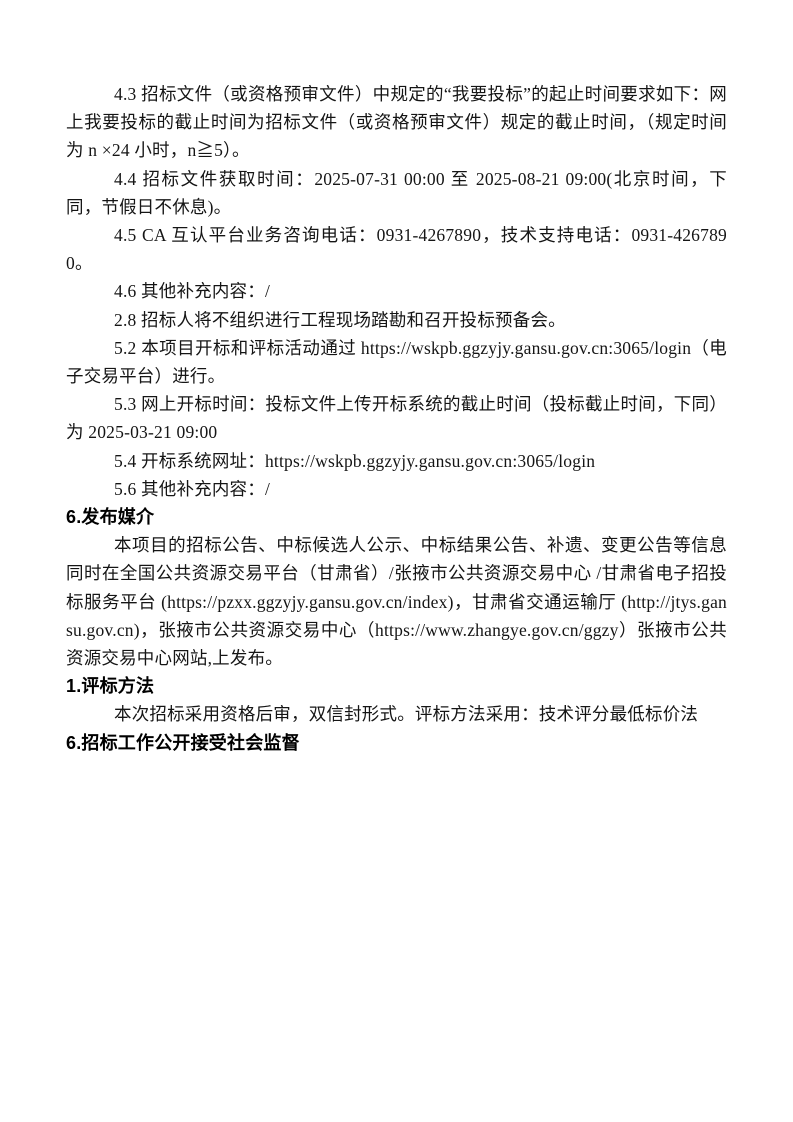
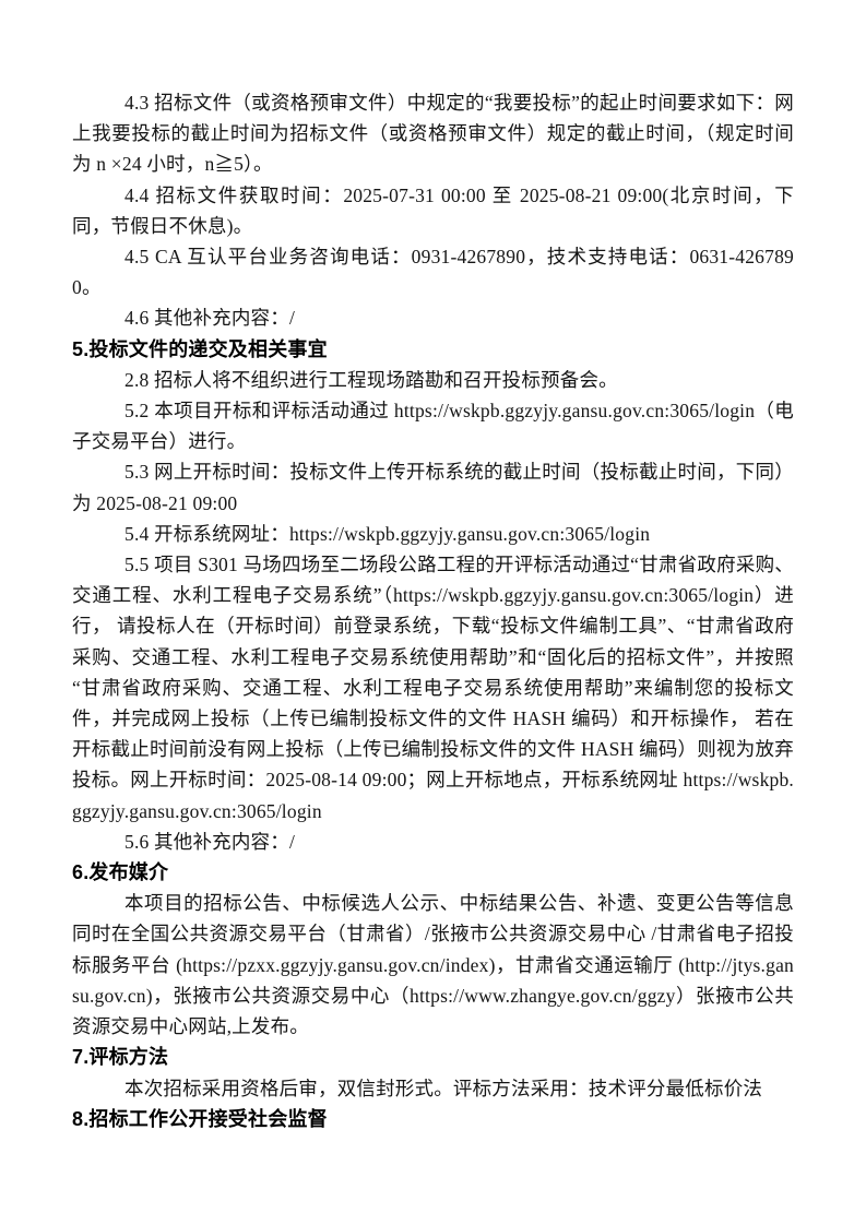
  4.3 招标文件（或资格预审文件）中规定的“我要投标”的起止时间要求如下：网上我要投标的截止时间为招标文件（或资格预审文件）规定的截止时间，（规定时间为 n ×24 小时，n≧5）。
  4.4 招标文件获取时间：2025-07-31 00:00 至 2025-08-21 09:00(北京时间，下同，节假日不休息)。
- 4.5 CA 互认平台业务咨询电话：0931-4267890，技术支持电话：0931-4267890。
+ 4.5 CA 互认平台业务咨询电话：0931-4267890，技术支持电话：0631-4267890。
  4.6 其他补充内容：/
+ 5.投标文件的递交及相关事宜
  2.8 招标人将不组织进行工程现场踏勘和召开投标预备会。
  5.2 本项目开标和评标活动通过 https://wskpb.ggzyjy.gansu.gov.cn:3065/login（电子交易平台）进行。
- 5.3 网上开标时间：投标文件上传开标系统的截止时间（投标截止时间，下同）为 2025-03-21 09:00
+ 5.3 网上开标时间：投标文件上传开标系统的截止时间（投标截止时间，下同）为 2025-08-21 09:00
  5.4 开标系统网址：https://wskpb.ggzyjy.gansu.gov.cn:3065/login
+ 5.5 项目 S301 马场四场至二场段公路工程的开评标活动通过“甘肃省政府采购、交通工程、水利工程电子交易系统”（https://wskpb.ggzyjy.gansu.gov.cn:3065/login）进行， 请投标人在（开标时间）前登录系统，下载“投标文件编制工具”、“甘肃省政府采购、交通工程、水利工程电子交易系统使用帮助”和“固化后的招标文件”，并按照“甘肃省政府采购、交通工程、水利工程电子交易系统使用帮助”来编制您的投标文件，并完成网上投标（上传已编制投标文件的文件 HASH 编码）和开标操作， 若在开标截止时间前没有网上投标（上传已编制投标文件的文件 HASH 编码）则视为放弃投标。网上开标时间：2025-08-14 09:00；网上开标地点，开标系统网址 https://wskpb.ggzyjy.gansu.gov.cn:3065/login
  5.6 其他补充内容：/
  6.发布媒介
  本项目的招标公告、中标候选人公示、中标结果公告、补遗、变更公告等信息同时在全国公共资源交易平台（甘肃省）/张掖市公共资源交易中心 /甘肃省电子招投标服务平台 (https://pzxx.ggzyjy.gansu.gov.cn/index)，甘肃省交通运输厅 (http://jtys.gansu.gov.cn)，张掖市公共资源交易中心（https://www.zhangye.gov.cn/ggzy）张掖市公共资源交易中心网站,上发布。
- 1.评标方法
+ 7.评标方法
  本次招标采用资格后审，双信封形式。评标方法采用：技术评分最低标价法
- 6.招标工作公开接受社会监督
+ 8.招标工作公开接受社会监督
